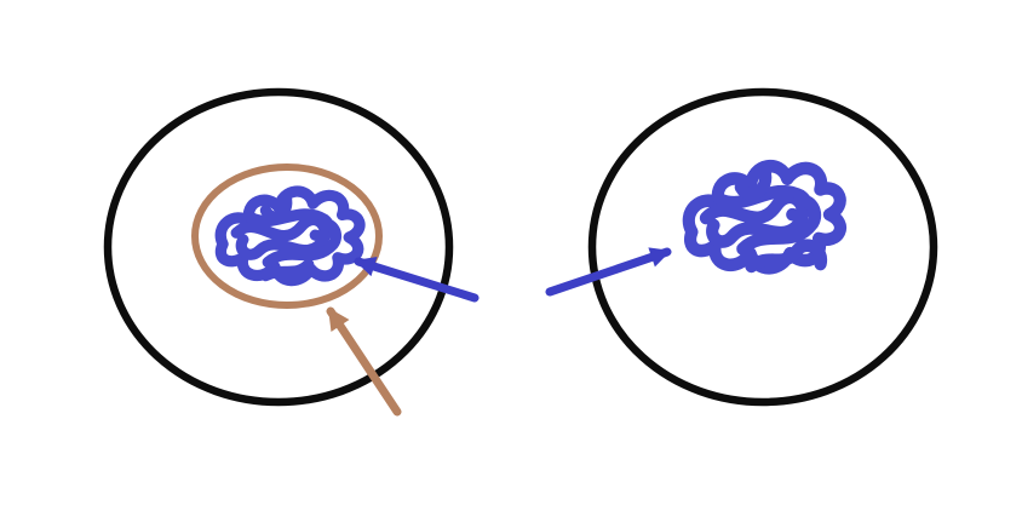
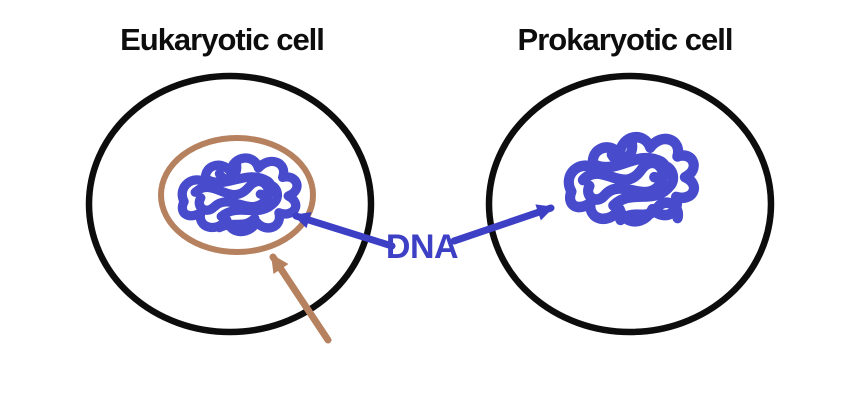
+ Eukaryotic cell
+ Prokaryotic cell
+ DNA
